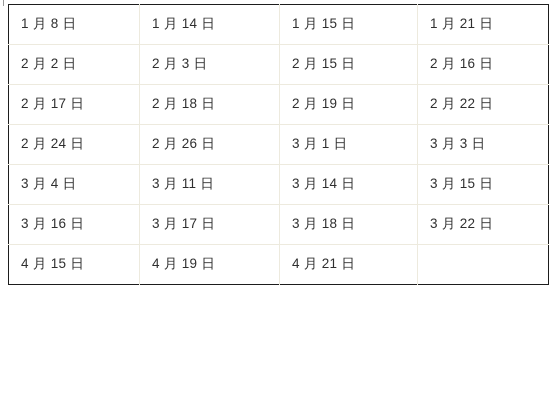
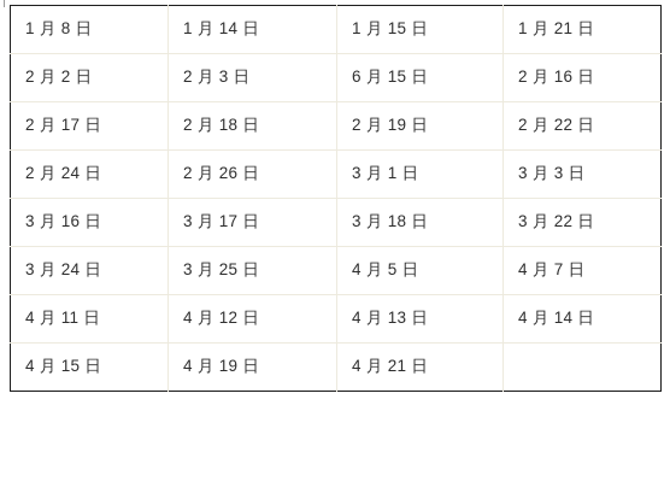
  1 月 8 日	1 月 14 日	1 月 15 日	1 月 21 日
- 2 月 2 日	2 月 3 日	2 月 15 日	2 月 16 日
+ 2 月 2 日	2 月 3 日	6 月 15 日	2 月 16 日
  2 月 17 日	2 月 18 日	2 月 19 日	2 月 22 日
  2 月 24 日	2 月 26 日	3 月 1 日	3 月 3 日
- 3 月 4 日	3 月 11 日	3 月 14 日	3 月 15 日
  3 月 16 日	3 月 17 日	3 月 18 日	3 月 22 日
+ 3 月 24 日	3 月 25 日	4 月 5 日	4 月 7 日
+ 4 月 11 日	4 月 12 日	4 月 13 日	4 月 14 日
  4 月 15 日	4 月 19 日	4 月 21 日
